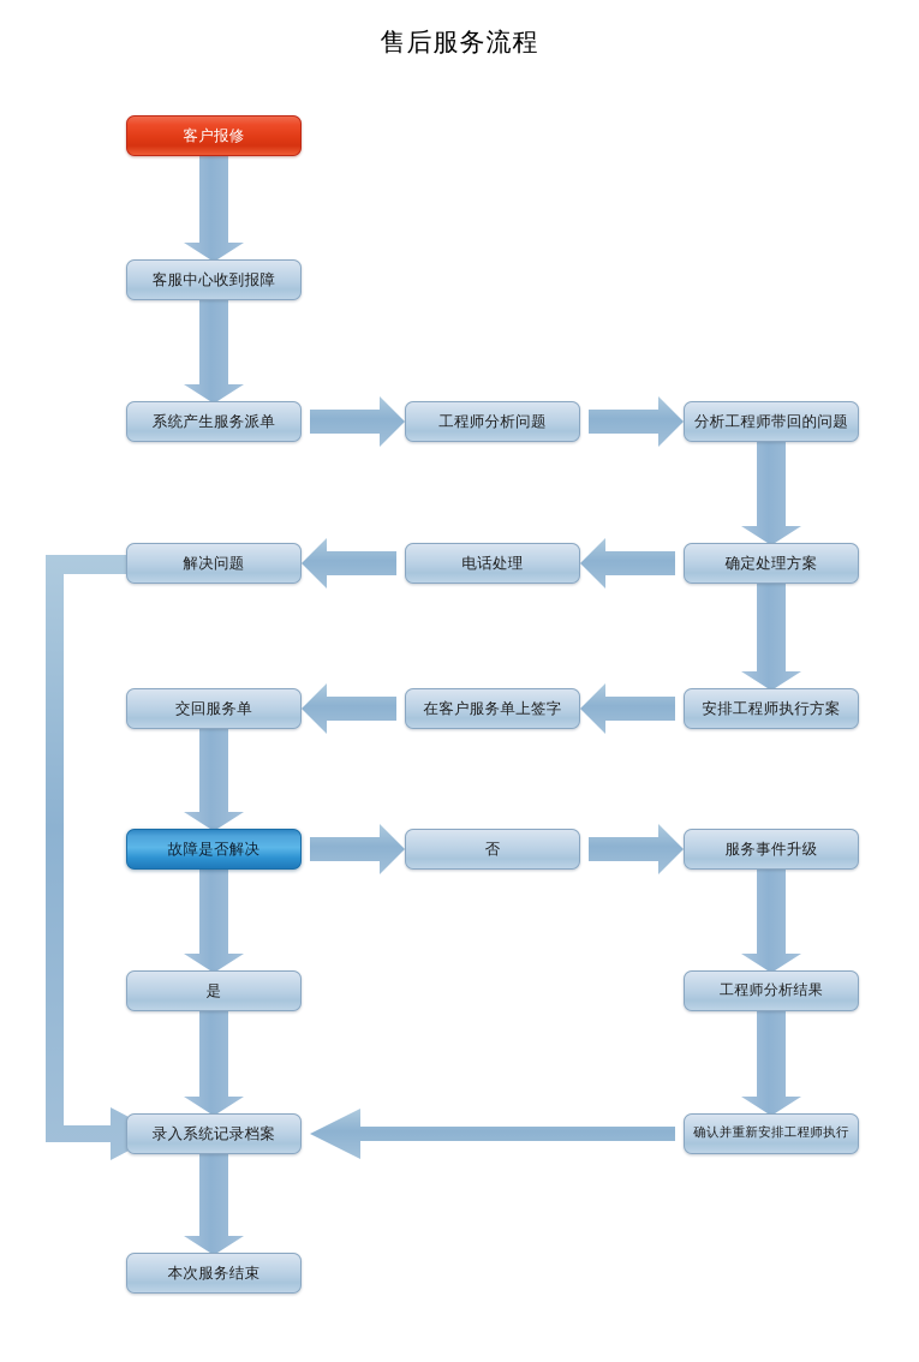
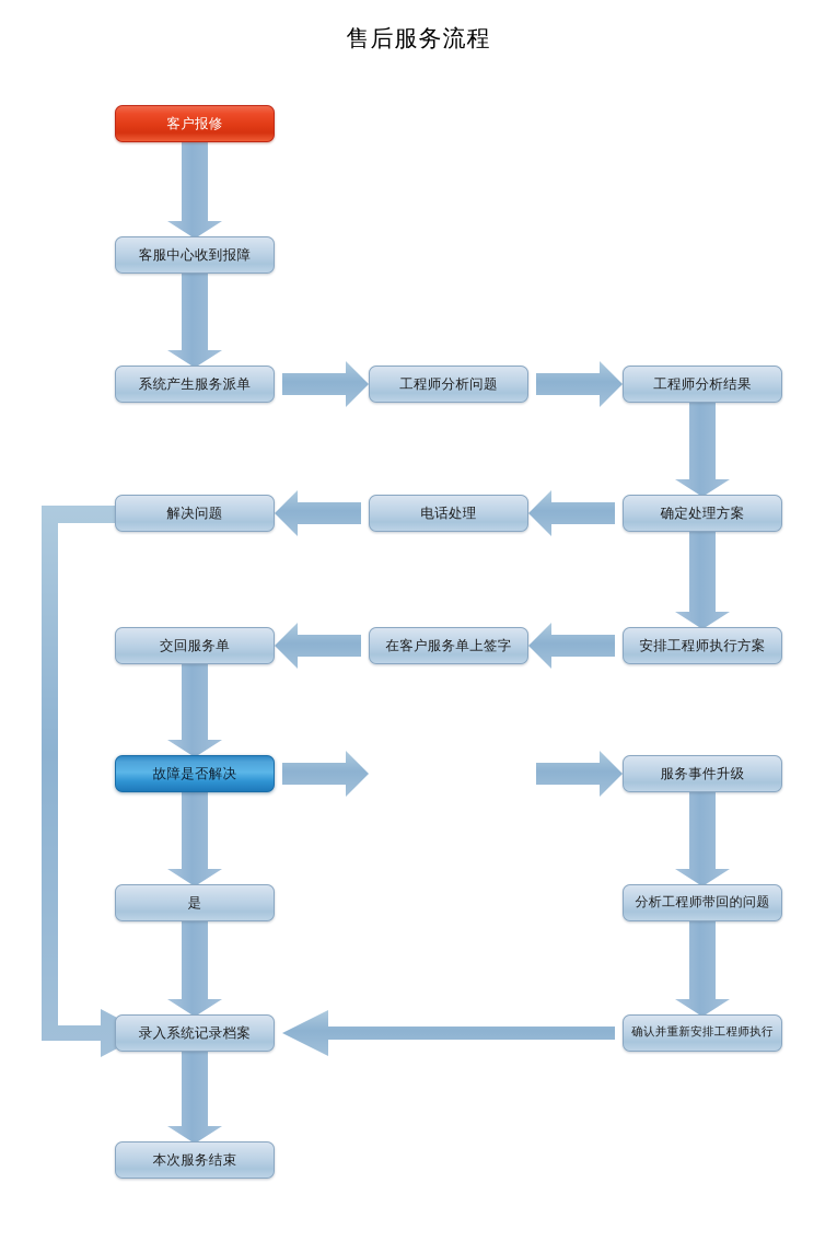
  售后服务流程
  客户报修
  客服中心收到报障
  系统产生服务派单
  工程师分析问题
- 分析工程师带回的问题
+ 工程师分析结果
  确定处理方案
  电话处理
  解决问题
  安排工程师执行方案
  在客户服务单上签字
  交回服务单
  故障是否解决
- 否
  服务事件升级
  是
- 工程师分析结果
+ 分析工程师带回的问题
  录入系统记录档案
  确认并重新安排工程师执行
  本次服务结束
